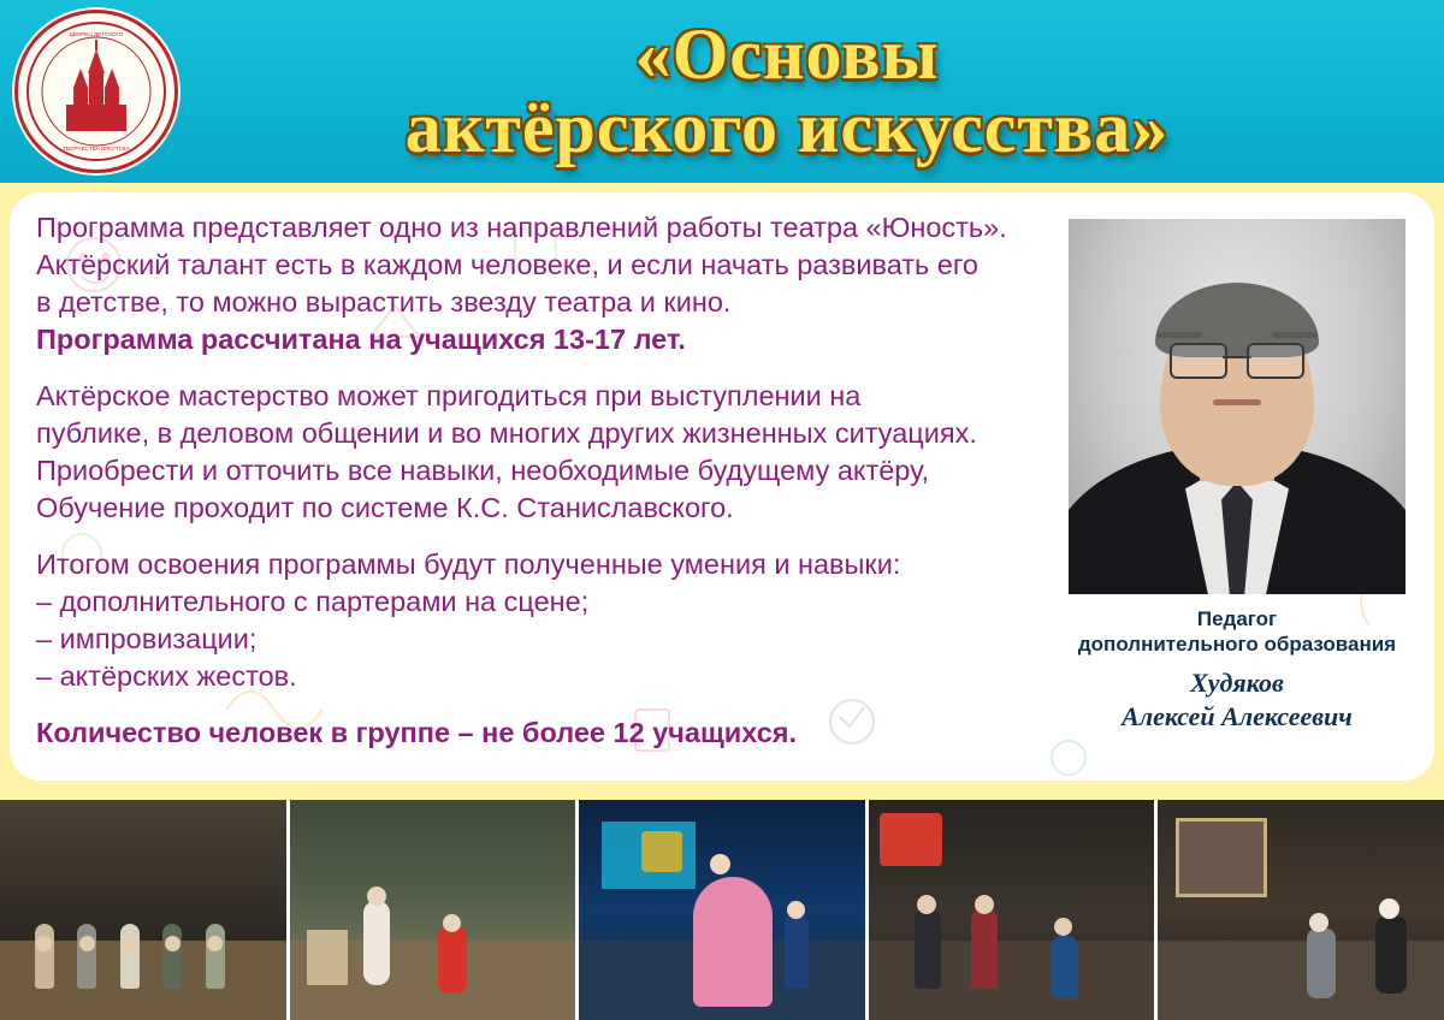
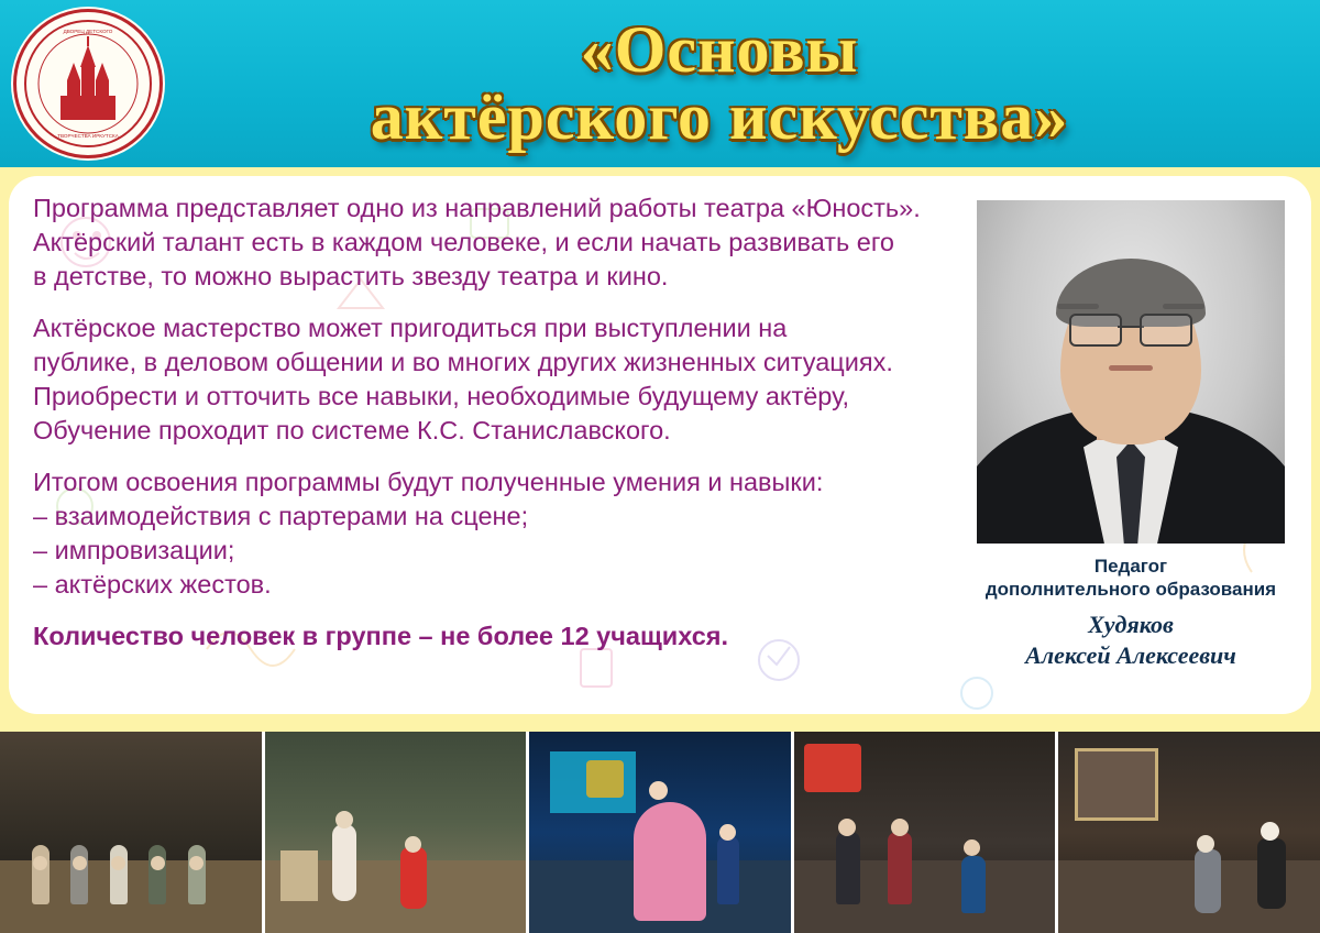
  «Основы
  актёрского искусства»
  Программа представляет одно из направлений работы театра «Юность».
  Актёрский талант есть в каждом человеке, и если начать развивать его
  в детстве, то можно вырастить звезду театра и кино.
- Программа рассчитана на учащихся 13-17 лет.
  Актёрское мастерство может пригодиться при выступлении на
  публике, в деловом общении и во многих других жизненных ситуациях.
  Приобрести и отточить все навыки, необходимые будущему актёру,
  Обучение проходит по системе К.С. Станиславского.
  Итогом освоения программы будут полученные умения и навыки:
- – дополнительного с партерами на сцене;
+ – взаимодействия с партерами на сцене;
  – импровизации;
  – актёрских жестов.
  Количество человек в группе – не более 12 учащихся.
  Педагог
  дополнительного образования
  Худяков
  Алексей Алексеевич
